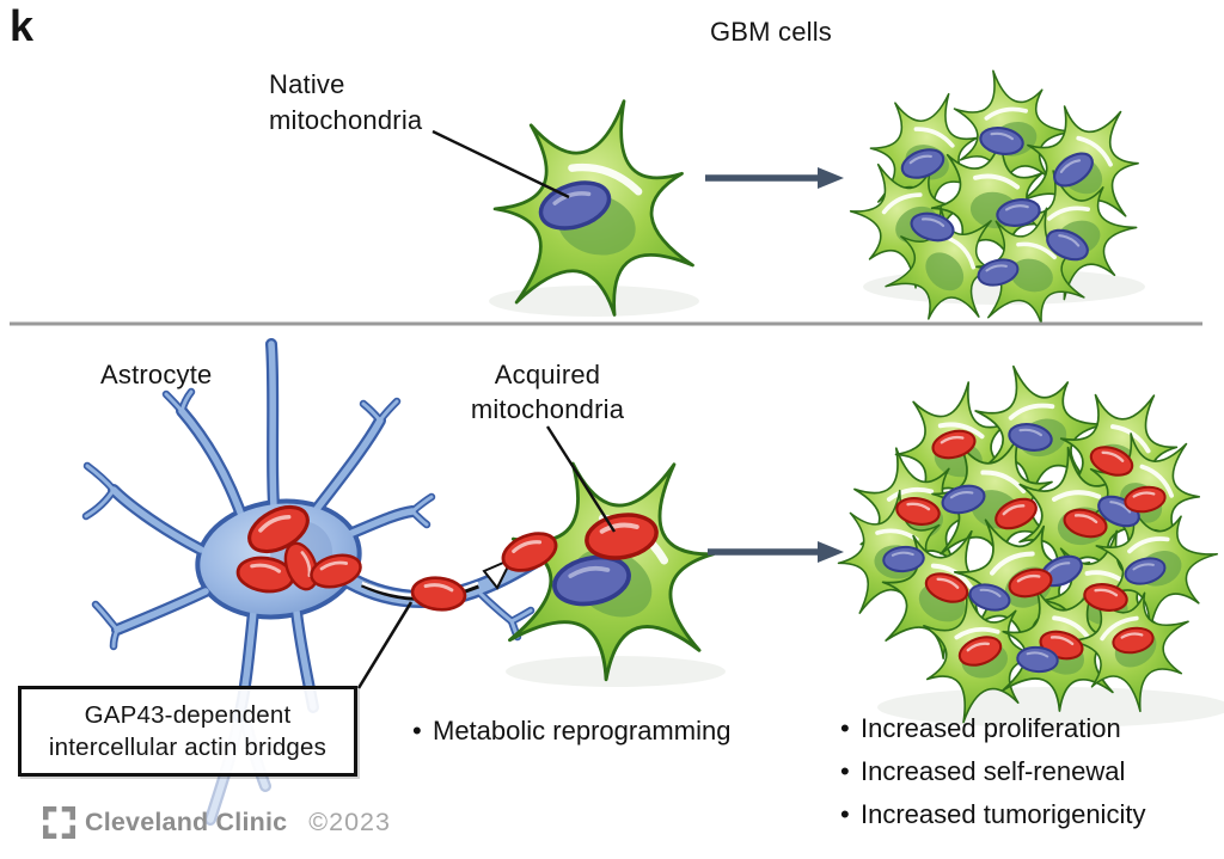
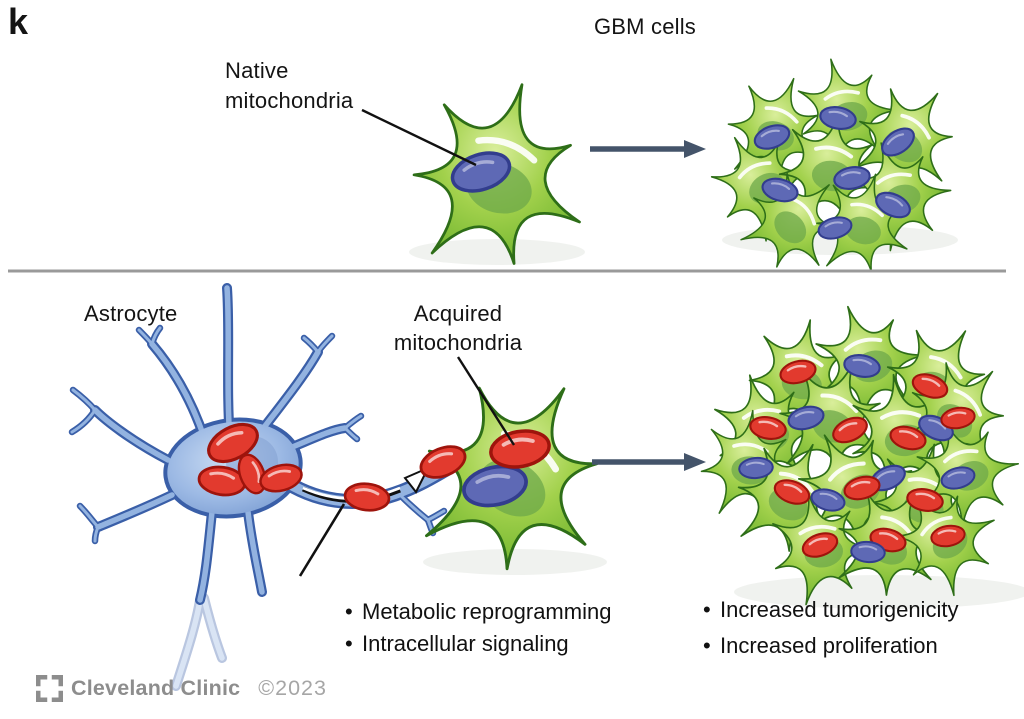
  k
  GBM cells
  Native
  mitochondria
  Astrocyte
  Acquired
  mitochondria
- GAP43-dependent
- intercellular actin bridges
  • Metabolic reprogramming
+ • Intracellular signaling
- • Increased proliferation
+ • Increased tumorigenicity
- • Increased self-renewal
- • Increased tumorigenicity
+ • Increased proliferation
  Cleveland Clinic
  ©2023
